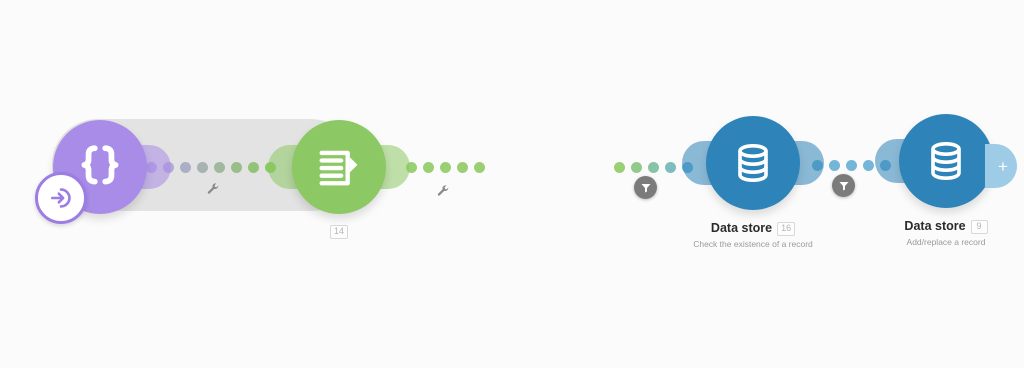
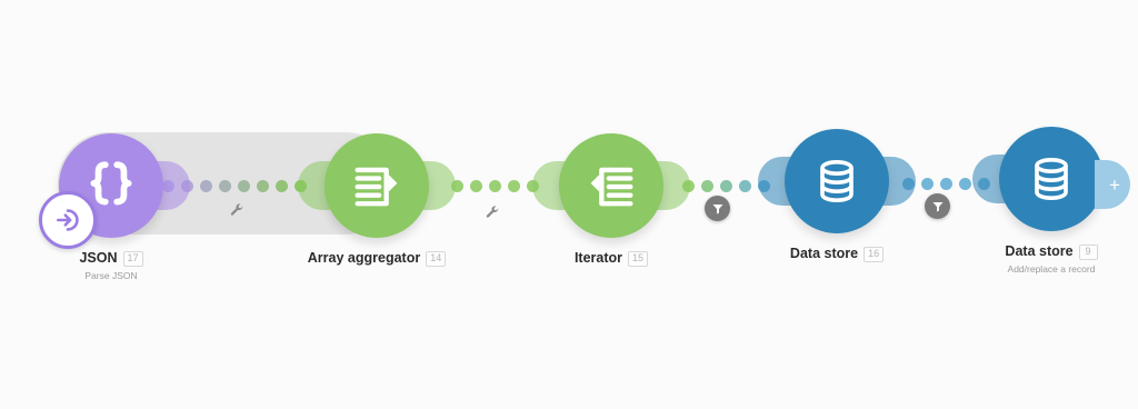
+ JSON
+ 17
+ Parse JSON
+ Array aggregator
  14
+ Iterator
+ 15
  Data store
  16
- Check the existence of a record
  Data store
  9
  Add/replace a record
  +
